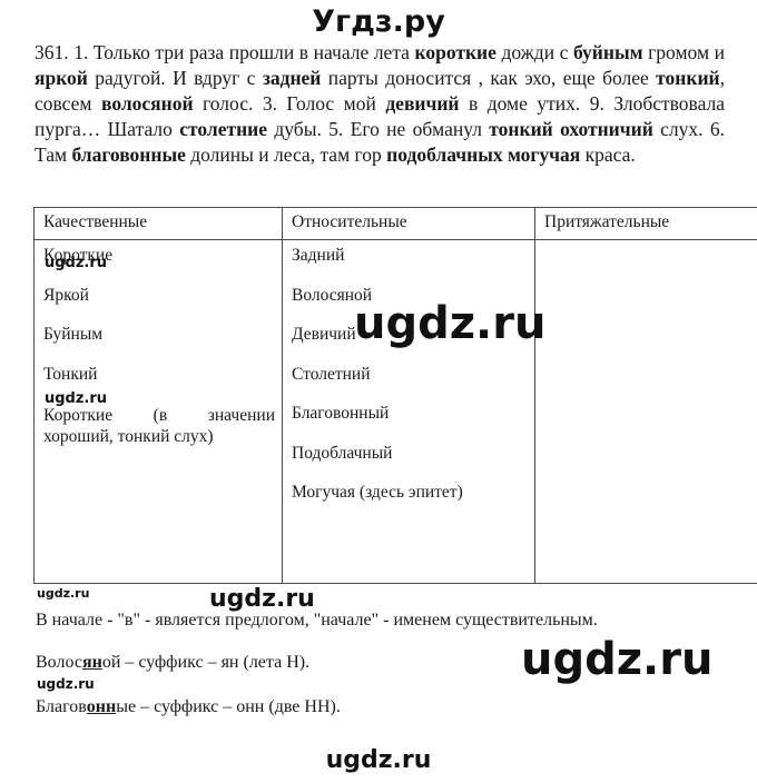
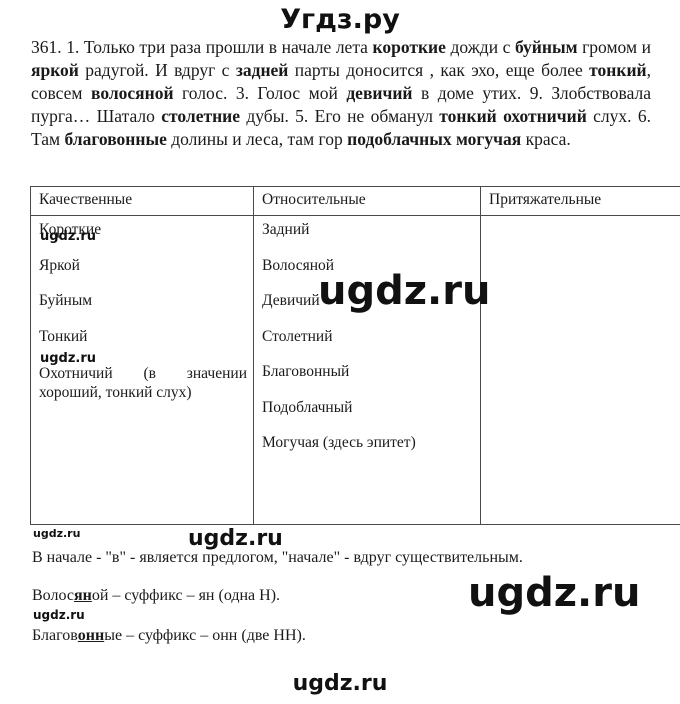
  Угдз.ру
  361. 1. Только три раза прошли в начале лета короткие дожди с буйным громом и яркой радугой. И вдруг с задней парты доносится , как эхо, еще более тонкий, совсем волосяной голос. 3. Голос мой девичий в доме утих. 9. Злобствовала пурга… Шатало столетние дубы. 5. Его не обманул тонкий охотничий слух. 6. Там благовонные долины и леса, там гор подоблачных могучая краса.
  Качественные	Относительные	Притяжательные
- КороткиеЯркойБуйнымТонкийКороткие (в значении хороший, тонкий слух)	ЗаднийВолосянойДевичийСтолетнийБлаговонныйПодоблачныйМогучая (здесь эпитет)
+ КороткиеЯркойБуйнымТонкийОхотничий (в значении хороший, тонкий слух)	ЗаднийВолосянойДевичийСтолетнийБлаговонныйПодоблачныйМогучая (здесь эпитет)
- В начале - "в" - является предлогом, "начале" - именем существительным.
+ В начале - "в" - является предлогом, "начале" - вдруг существительным.
- Волосяной – суффикс – ян (лета Н).
+ Волосяной – суффикс – ян (одна Н).
  Благовонные – суффикс – онн (две НН).
  ugdz.ru
  ugdz.ru
  ugdz.ru
  ugdz.ru
  ugdz.ru
  ugdz.ru
  ugdz.ru
  ugdz.ru
